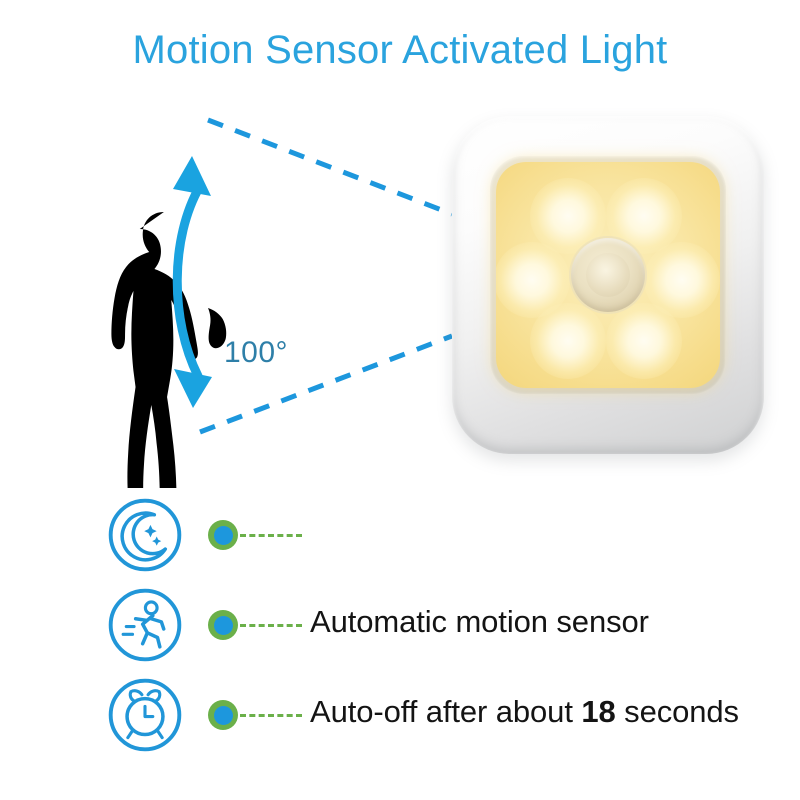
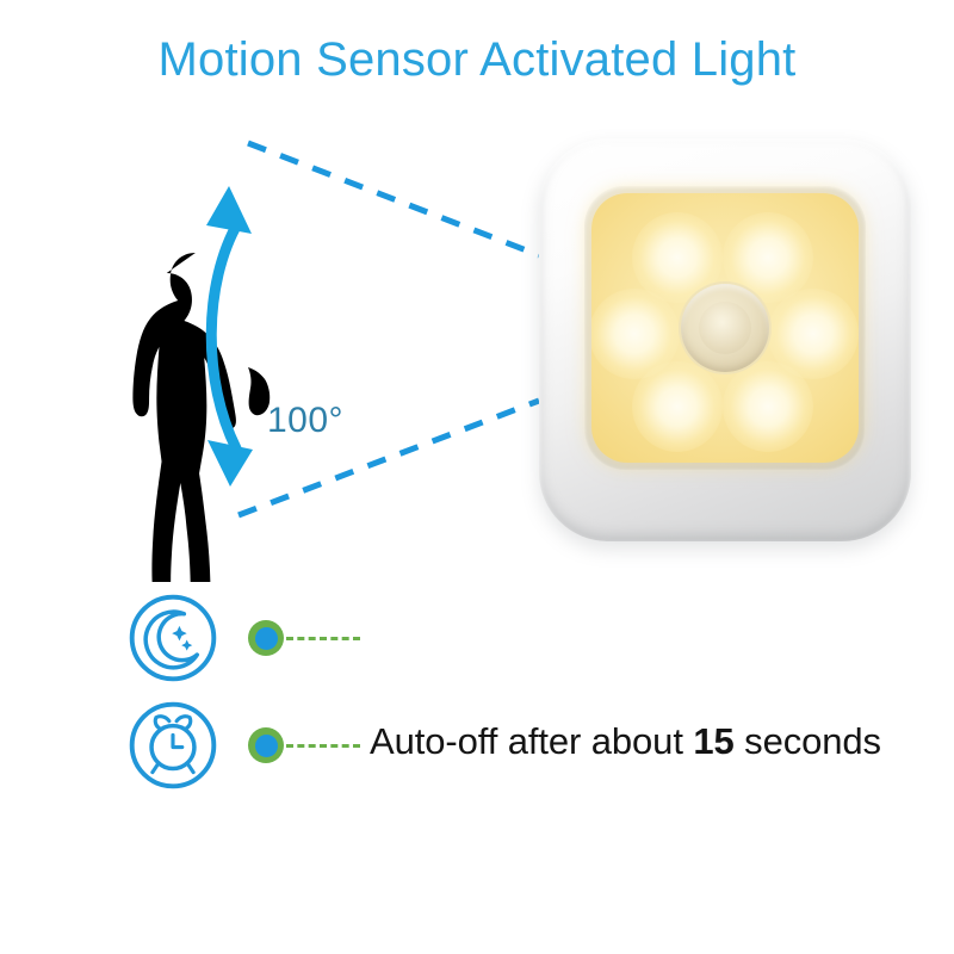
  Motion Sensor Activated Light
  100°
- Automatic motion sensor
- Auto-off after about 18 seconds
+ Auto-off after about 15 seconds
